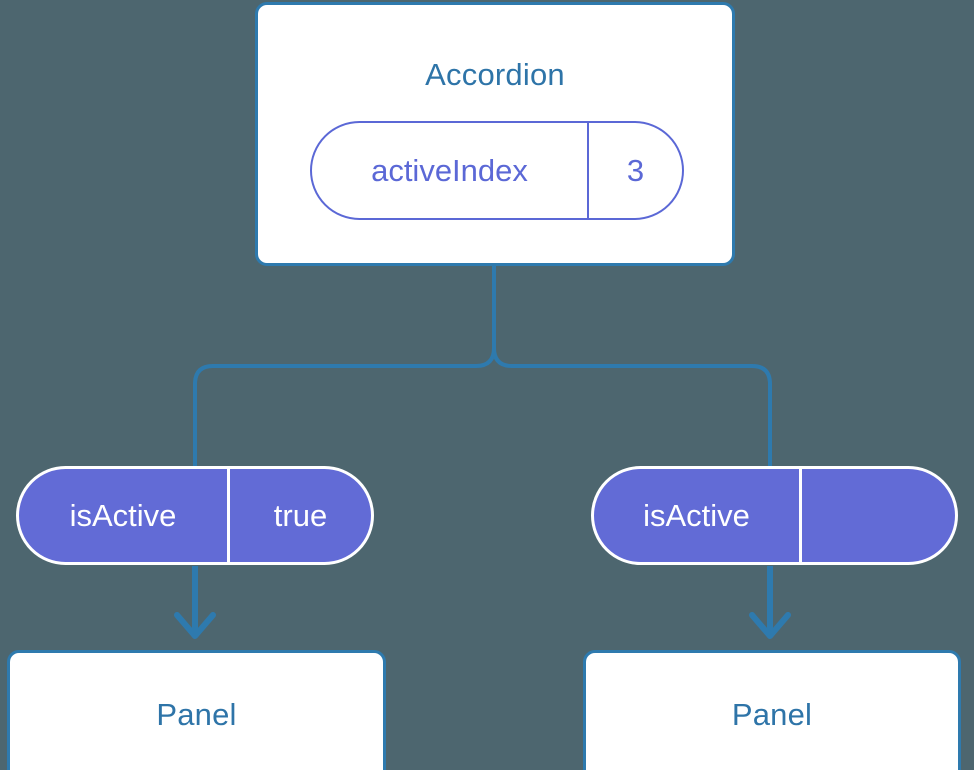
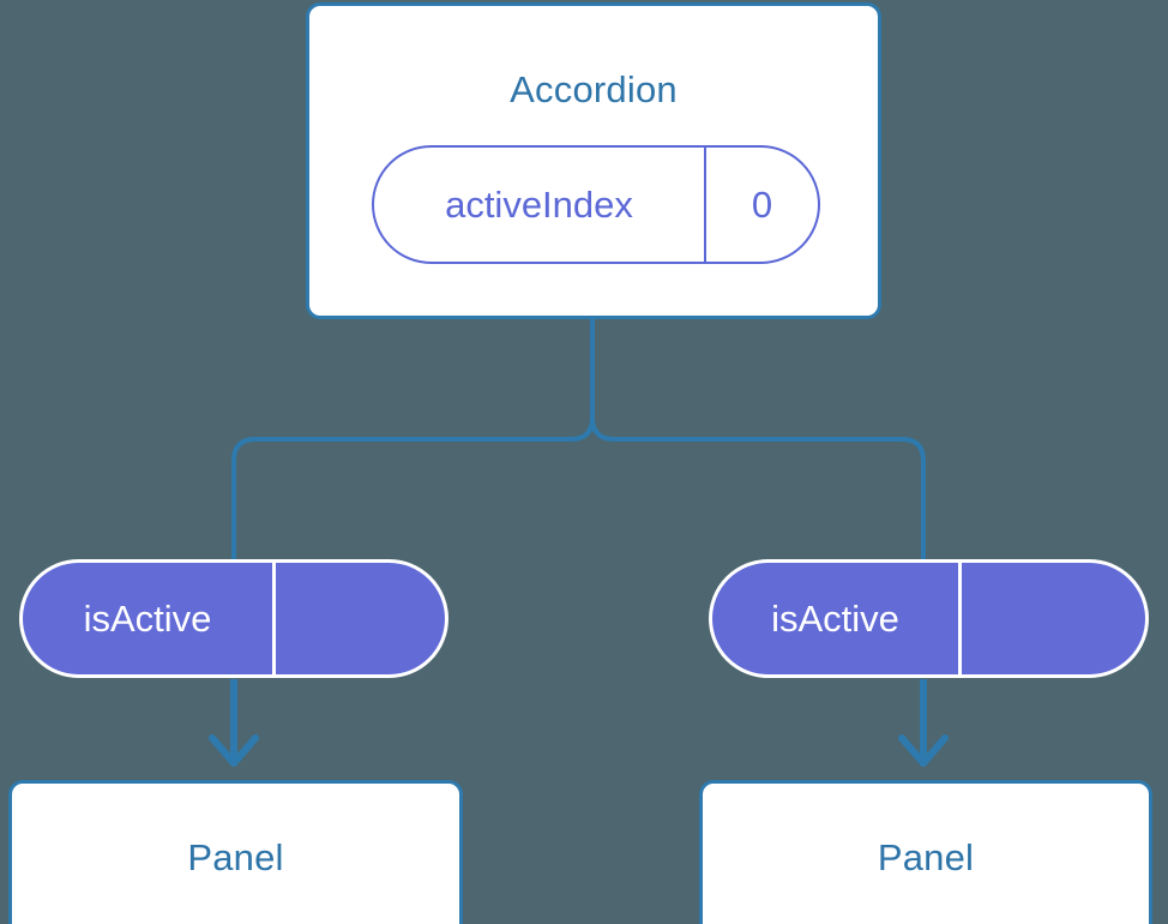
  Accordion
  activeIndex
- 3
+ 0
  isActive
- true
  isActive
  Panel
  Panel
